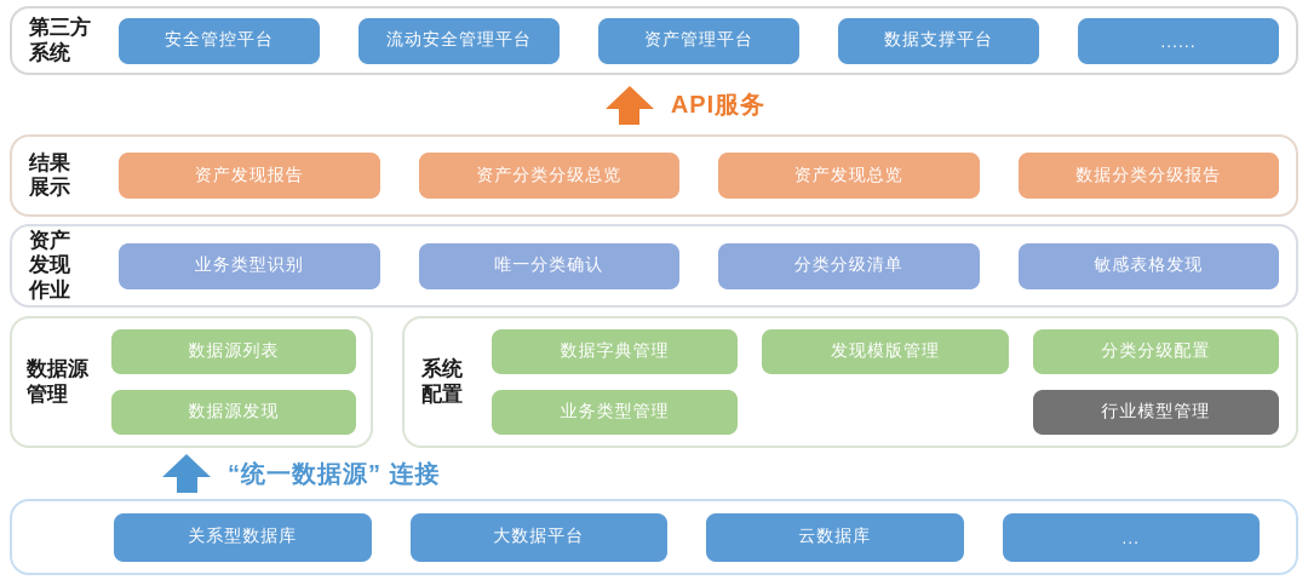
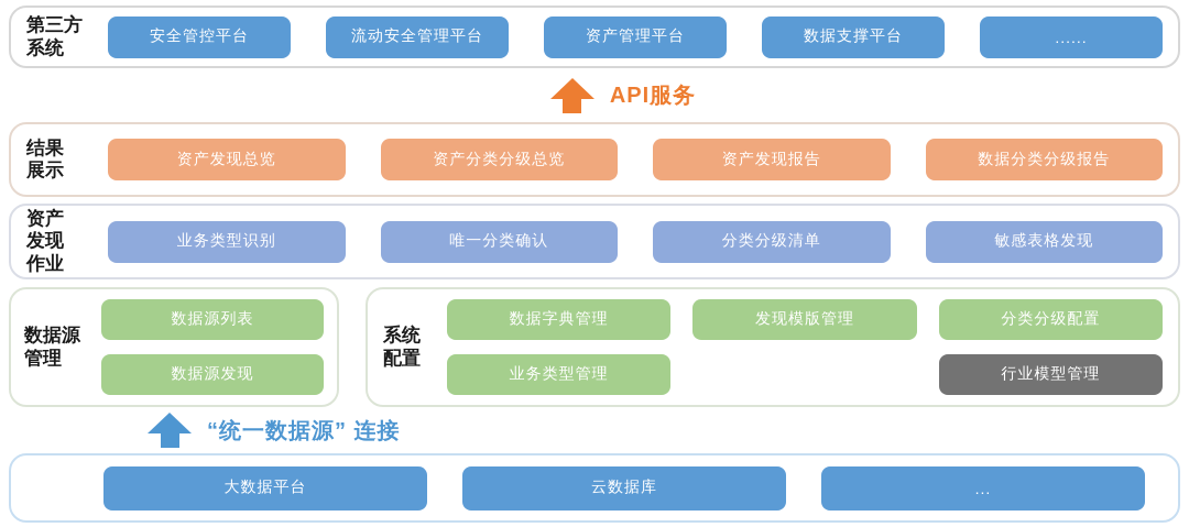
  第三方
  系统
  安全管控平台
  流动安全管理平台
  资产管理平台
  数据支撑平台
  ......
  API服务
  结果
  展示
- 资产发现报告
+ 资产发现总览
  资产分类分级总览
- 资产发现总览
+ 资产发现报告
  数据分类分级报告
  资产
  发现
  作业
  业务类型识别
  唯一分类确认
  分类分级清单
  敏感表格发现
  数据源
  管理
  数据源列表
  数据源发现
  系统
  配置
  数据字典管理
  发现模版管理
  分类分级配置
  业务类型管理
  行业模型管理
  “统一数据源” 连接
- 关系型数据库
  大数据平台
  云数据库
  ...
